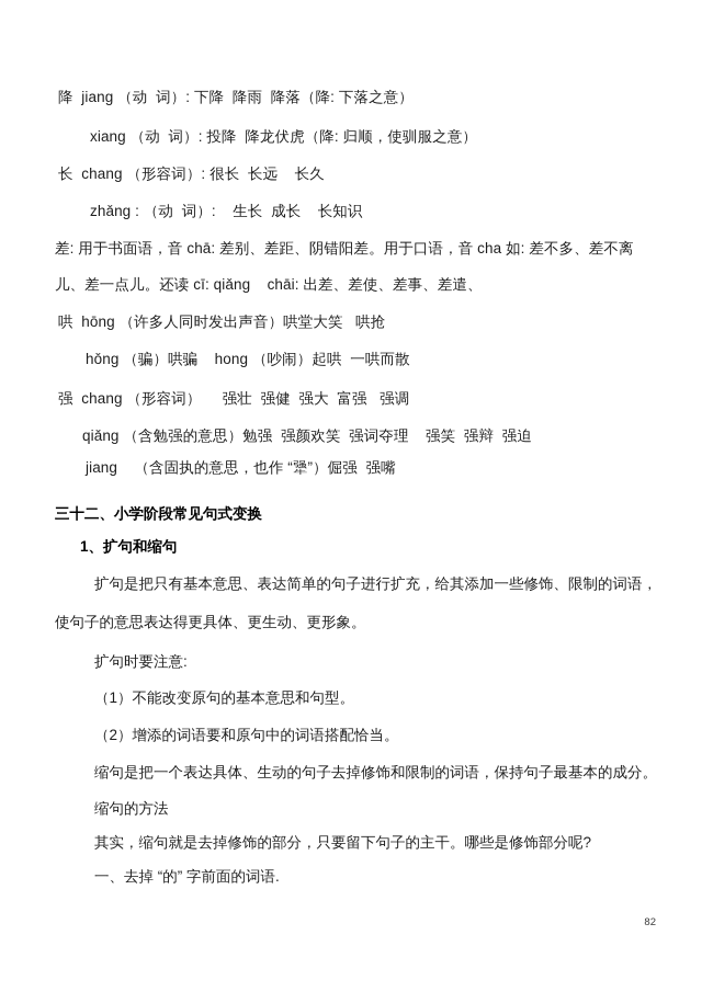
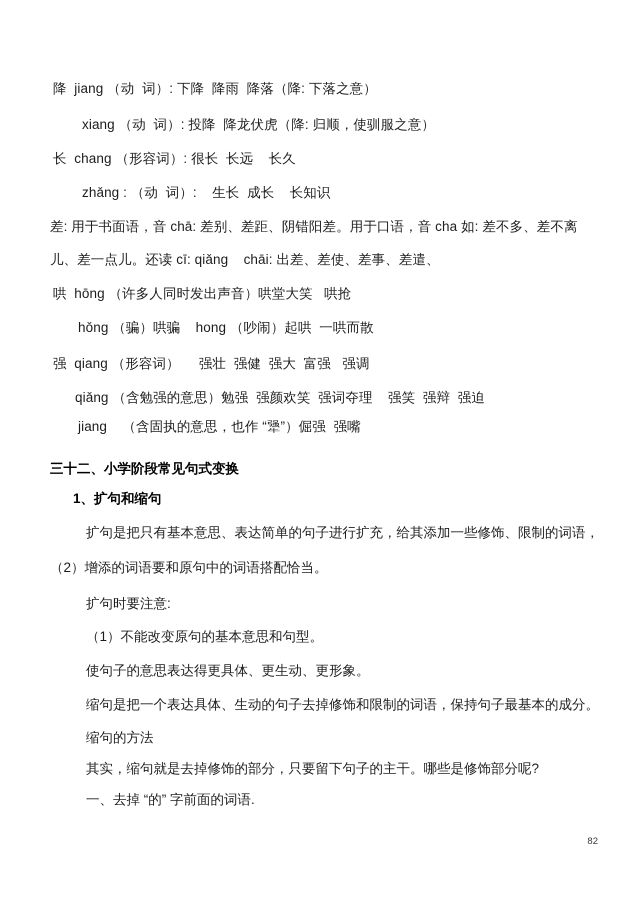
  降 jiang （动 词）: 下降 降雨 降落（降: 下落之意）
  xiang （动 词）: 投降 降龙伏虎（降: 归顺，使驯服之意）
  长 chang （形容词）: 很长 长远 长久
  zhǎng : （动 词）: 生长 成长 长知识
  差: 用于书面语，音 chā: 差别、差距、阴错阳差。用于口语，音 cha 如: 差不多、差不离
  儿、差一点儿。还读 cī: qiǎng chāi: 出差、差使、差事、差遣、
  哄 hōng （许多人同时发出声音）哄堂大笑 哄抢
  hǒng （骗）哄骗 hong （吵闹）起哄 一哄而散
- 强 chang （形容词） 强壮 强健 强大 富强 强调
+ 强 qiang （形容词） 强壮 强健 强大 富强 强调
  qiǎng （含勉强的意思）勉强 强颜欢笑 强词夺理 强笑 强辩 强迫
  jiang （含固执的意思，也作 “犟”）倔强 强嘴
  三十二、小学阶段常见句式变换
  1、扩句和缩句
  扩句是把只有基本意思、表达简单的句子进行扩充，给其添加一些修饰、限制的词语，
- 使句子的意思表达得更具体、更生动、更形象。
+ （2）增添的词语要和原句中的词语搭配恰当。
  扩句时要注意:
  （1）不能改变原句的基本意思和句型。
- （2）增添的词语要和原句中的词语搭配恰当。
+ 使句子的意思表达得更具体、更生动、更形象。
  缩句是把一个表达具体、生动的句子去掉修饰和限制的词语，保持句子最基本的成分。
  缩句的方法
  其实，缩句就是去掉修饰的部分，只要留下句子的主干。哪些是修饰部分呢?
  一、去掉 “的” 字前面的词语.
  82
